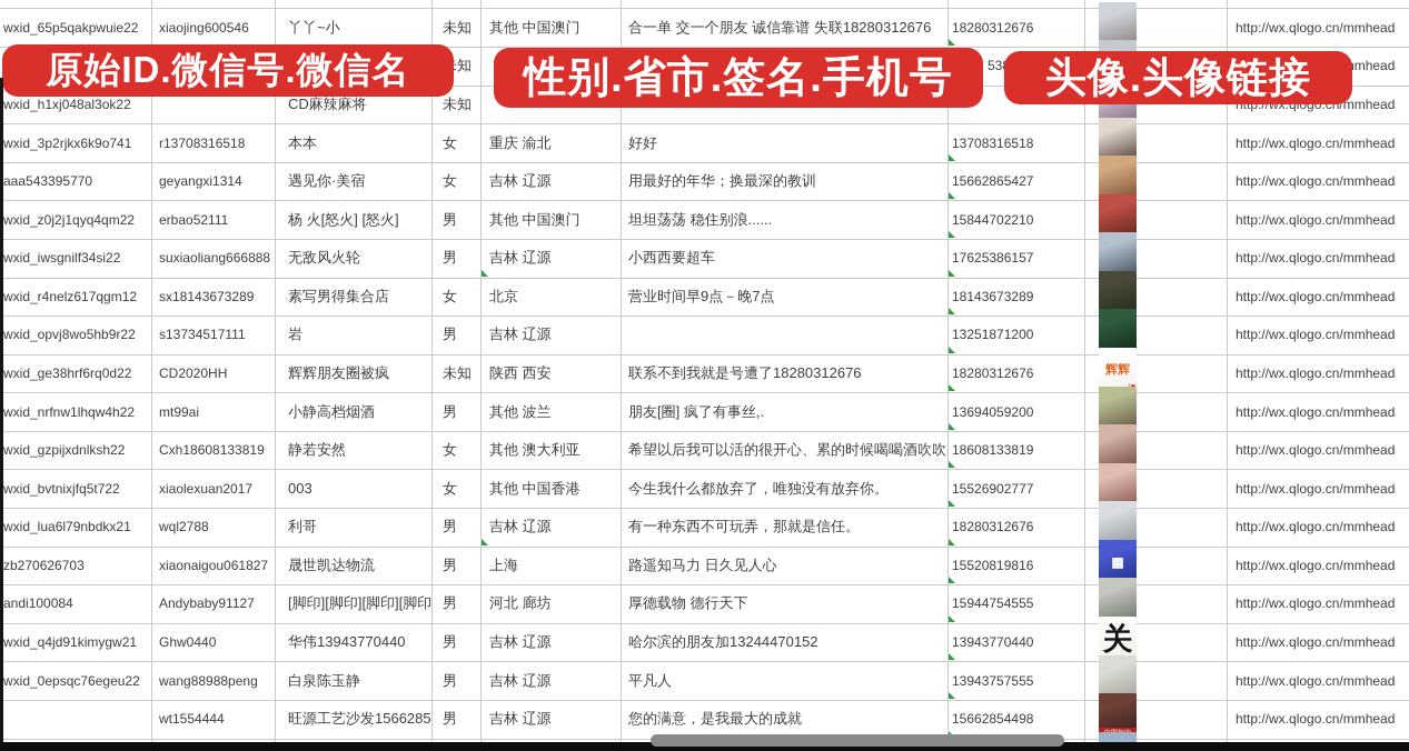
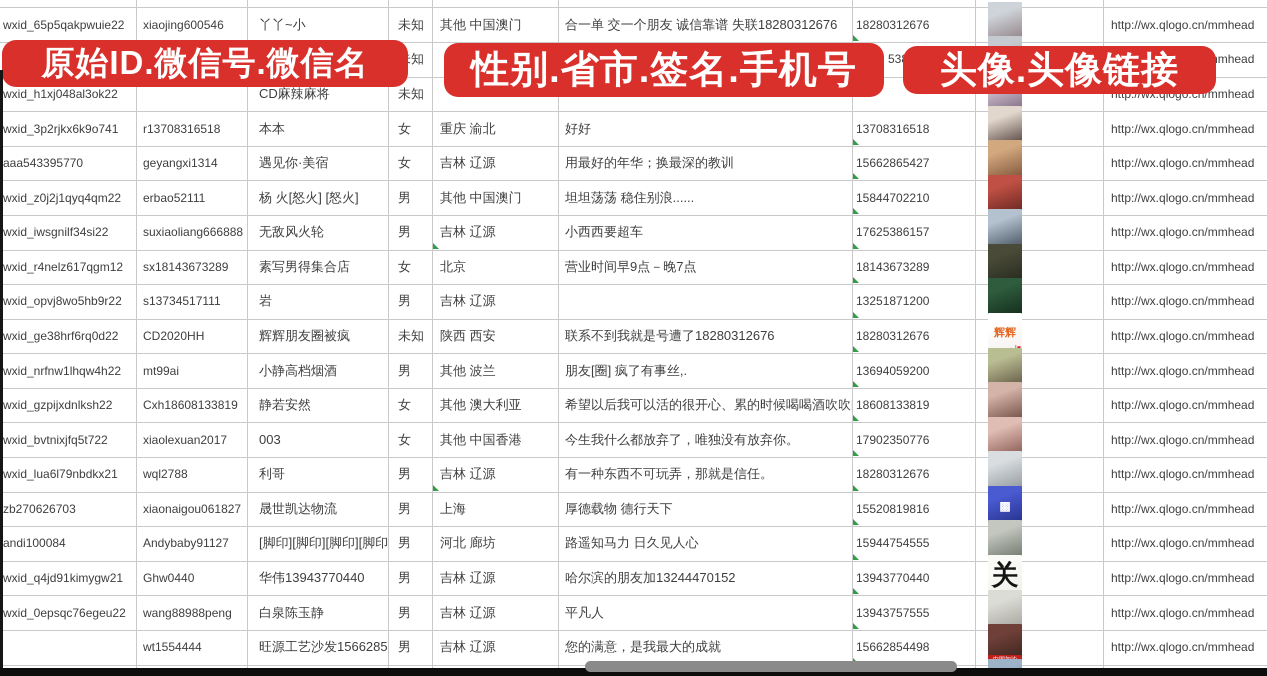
  wxid_65p5qakpwuie22
  xiaojing600546
  丫丫~小
  未知
  其他 中国澳门
  合一单 交一个朋友 诚信靠谱 失联18280312676
  18280312676
  http://wx.qlogo.cn/mmhead
  wxid_h1xj048al3ok22
  CD麻辣麻将
  未知
  wxid_3p2rjkx6k9o741
  r13708316518
  本本
  女
  重庆 渝北
  好好
  13708316518
  http://wx.qlogo.cn/mmhead
  aaa543395770
  geyangxi1314
  遇见你·美宿
  女
  吉林 辽源
  用最好的年华；换最深的教训
  15662865427
  http://wx.qlogo.cn/mmhead
  wxid_z0j2j1qyq4qm22
  erbao52111
  杨 火[怒火] [怒火]
  男
  其他 中国澳门
  坦坦荡荡 稳住别浪......
  15844702210
  http://wx.qlogo.cn/mmhead
  wxid_iwsgnilf34si22
  suxiaoliang666888
  无敌风火轮
  男
  吉林 辽源
  小西西要超车
  17625386157
  http://wx.qlogo.cn/mmhead
  wxid_r4nelz617qgm12
  sx18143673289
  素写男得集合店
  女
  北京
  营业时间早9点－晚7点
  18143673289
  http://wx.qlogo.cn/mmhead
  wxid_opvj8wo5hb9r22
  s13734517111
  岩
  男
  吉林 辽源
  13251871200
  http://wx.qlogo.cn/mmhead
  wxid_ge38hrf6rq0d22
  CD2020HH
  辉辉朋友圈被疯
  未知
  陕西 西安
  联系不到我就是号遭了18280312676
  18280312676
  辉辉
  http://wx.qlogo.cn/mmhead
  wxid_nrfnw1lhqw4h22
  mt99ai
  小静高档烟酒
  男
  其他 波兰
  朋友[圈] 疯了有事丝,.
  13694059200
  http://wx.qlogo.cn/mmhead
  wxid_gzpijxdnlksh22
  Cxh18608133819
  静若安然
  女
  其他 澳大利亚
  希望以后我可以活的很开心、累的时候喝喝酒吹吹
  18608133819
  http://wx.qlogo.cn/mmhead
  wxid_bvtnixjfq5t722
  xiaolexuan2017
  003
  女
  其他 中国香港
  今生我什么都放弃了，唯独没有放弃你。
- 15526902777
+ 17902350776
  http://wx.qlogo.cn/mmhead
  wxid_lua6l79nbdkx21
  wql2788
  利哥
  男
  吉林 辽源
  有一种东西不可玩弄，那就是信任。
  18280312676
  http://wx.qlogo.cn/mmhead
  zb270626703
  xiaonaigou061827
  晟世凯达物流
  男
  上海
- 路遥知马力 日久见人心
+ 厚德载物 德行天下
  15520819816
  ▩
  http://wx.qlogo.cn/mmhead
  andi100084
  Andybaby91127
  [脚印][脚印][脚印][脚印
  男
  河北 廊坊
- 厚德载物 德行天下
+ 路遥知马力 日久见人心
  15944754555
  http://wx.qlogo.cn/mmhead
  wxid_q4jd91kimygw21
  Ghw0440
  华伟13943770440
  男
  吉林 辽源
  哈尔滨的朋友加13244470152
  13943770440
  关
  http://wx.qlogo.cn/mmhead
  wxid_0epsqc76egeu22
  wang88988peng
  白泉陈玉静
  男
  吉林 辽源
  平凡人
  13943757555
  http://wx.qlogo.cn/mmhead
  wt1554444
  旺源工艺沙发1566285
  男
  吉林 辽源
  您的满意，是我最大的成就
  15662854498
  http://wx.qlogo.cn/mmhead
  原始ID.微信号.微信名
  性别.省市.签名.手机号
  头像.头像链接
